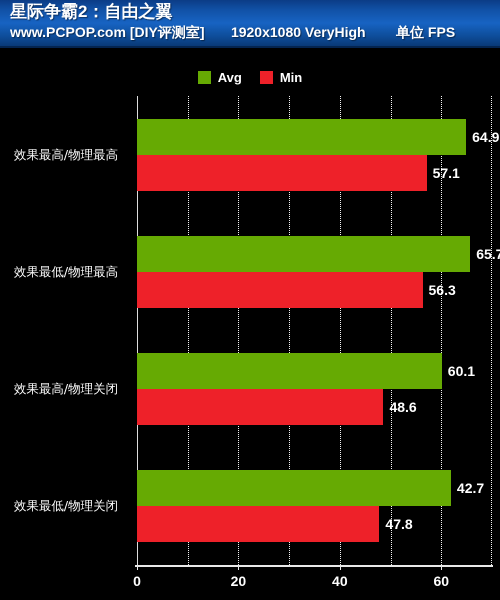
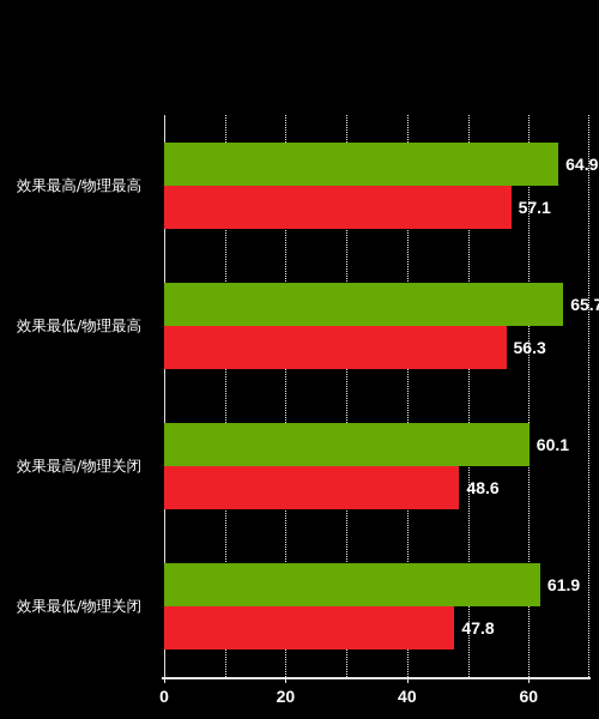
- 星际争霸2：自由之翼
- www.PCPOP.com [DIY评测室] 1920x1080 VeryHigh 单位 FPS
- Avg
- Min
  64.9
  57.1
  65.
  56.3
  60.1
  48.6
- 42.7
+ 61.9
  47.8
  效果最高/物理最高
  效果最低/物理最高
  效果最高/物理关闭
  效果最低/物理关闭
  0
  20
  40
  60
